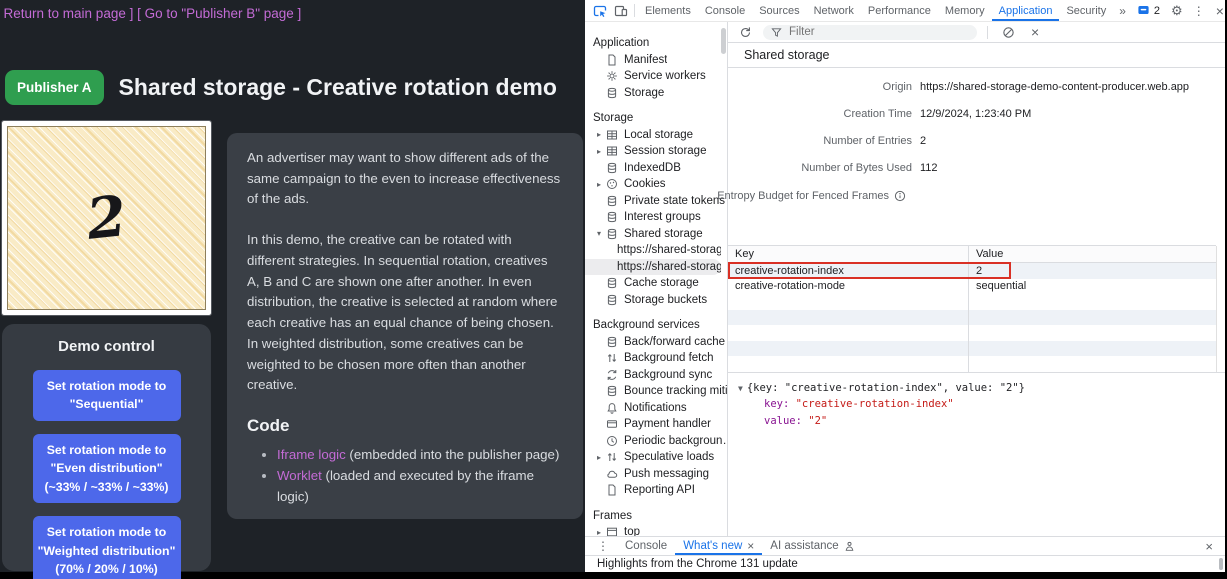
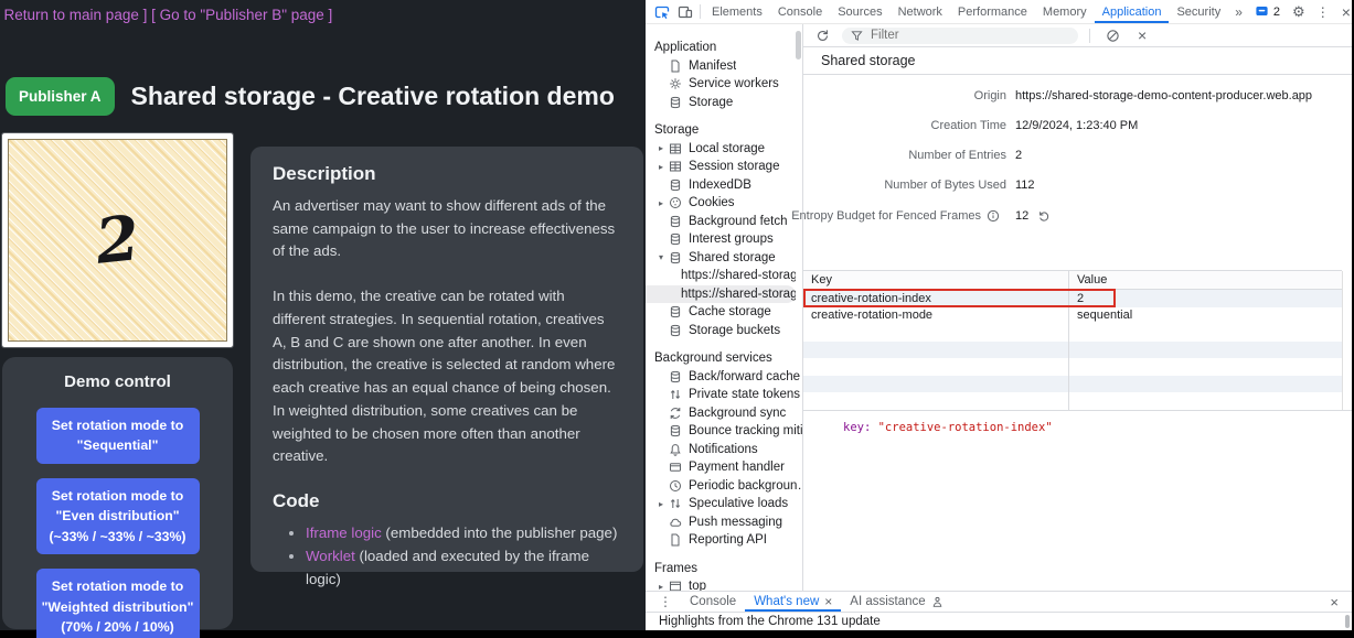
  Return to main page ] [ Go to "Publisher B" page ]
  Publisher A
  Shared storage - Creative rotation demo
  Demo control
  Set rotation mode to
  "Sequential"
  Set rotation mode to
  "Even distribution"
  (~33% / ~33% / ~33%)
  Set rotation mode to
  "Weighted distribution"
  (70% / 20% / 10%)
+ Description
- An advertiser may want to show different ads of the same campaign to the even to increase effectiveness of the ads.
+ An advertiser may want to show different ads of the same campaign to the user to increase effectiveness of the ads.
  In this demo, the creative can be rotated with different strategies. In sequential rotation, creatives A, B and C are shown one after another. In even distribution, the creative is selected at random where each creative has an equal chance of being chosen. In weighted distribution, some creatives can be weighted to be chosen more often than another creative.
  Code
  Iframe logic (embedded into the publisher page)
  Worklet (loaded and executed by the iframe logic)
  Elements
  Console
  Sources
  Network
  Performance
  Memory
  Application
  Security
  »
  2
  ⚙
  ⋮
  ×
  Application
  Manifest
  Service workers
  Storage
  Storage
  ▸
  Local storage
  ▸
  Session storage
  IndexedDB
  ▸
  Cookies
- Private state tokens
+ Background fetch
  Interest groups
  ▾
  Shared storage
  https://shared-storag
  https://shared-storag
  Cache storage
  Storage buckets
  Background services
  Back/forward cache
- Background fetch
+ Private state tokens
  Background sync
  Bounce tracking miti
  Notifications
  Payment handler
  Periodic backgroun
  ▸
  Speculative loads
  Push messaging
  Reporting API
  Frames
  ▸
  top
  Filter
  ×
  Shared storage
  Origin
  https://shared-storage-demo-content-producer.web.app
  Creation Time
  12/9/2024, 1:23:40 PM
  Number of Entries
  2
  Number of Bytes Used
  112
  Entropy Budget for Fenced Frames
+ 12
  Key
  Value
  creative-rotation-index
  2
  creative-rotation-mode
  sequential
- ▼ {key: "creative-rotation-index", value: "2"}
  key: "creative-rotation-index"
- value: "2"
  ⋮
  Console
  What's new
  ×
  AI assistance
  ×
  Highlights from the Chrome 131 update
